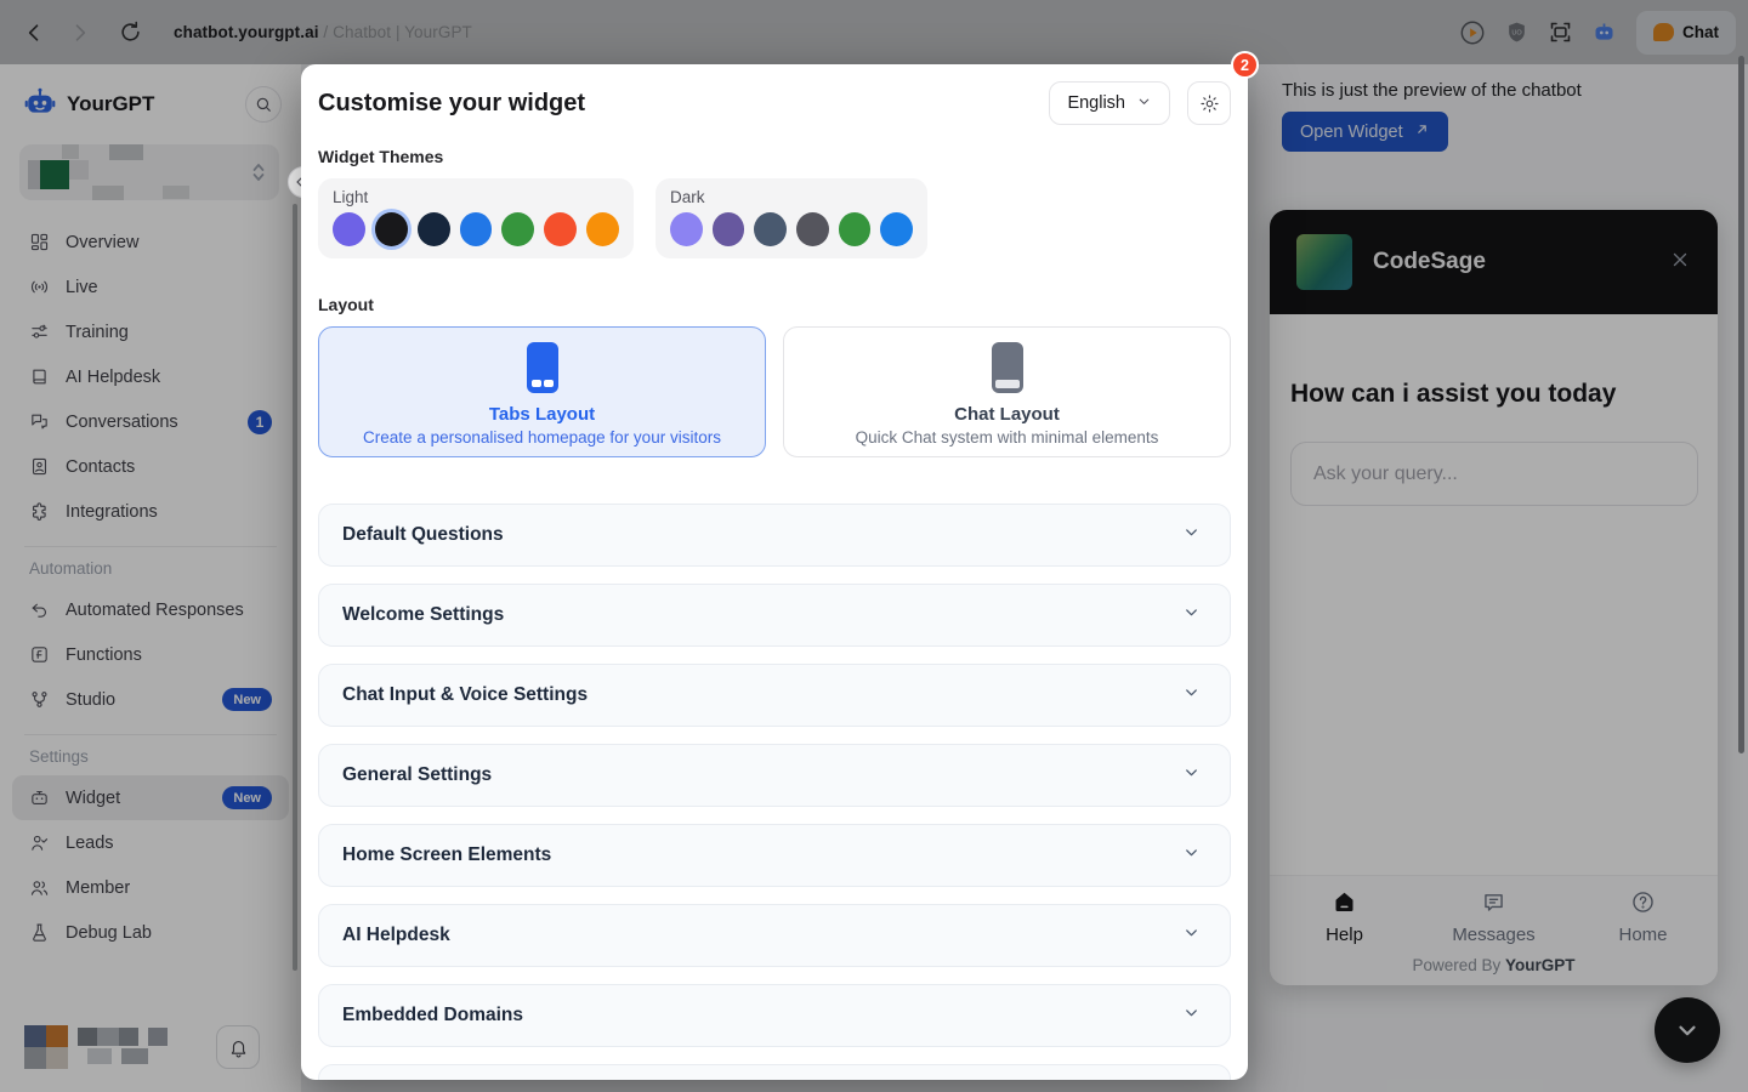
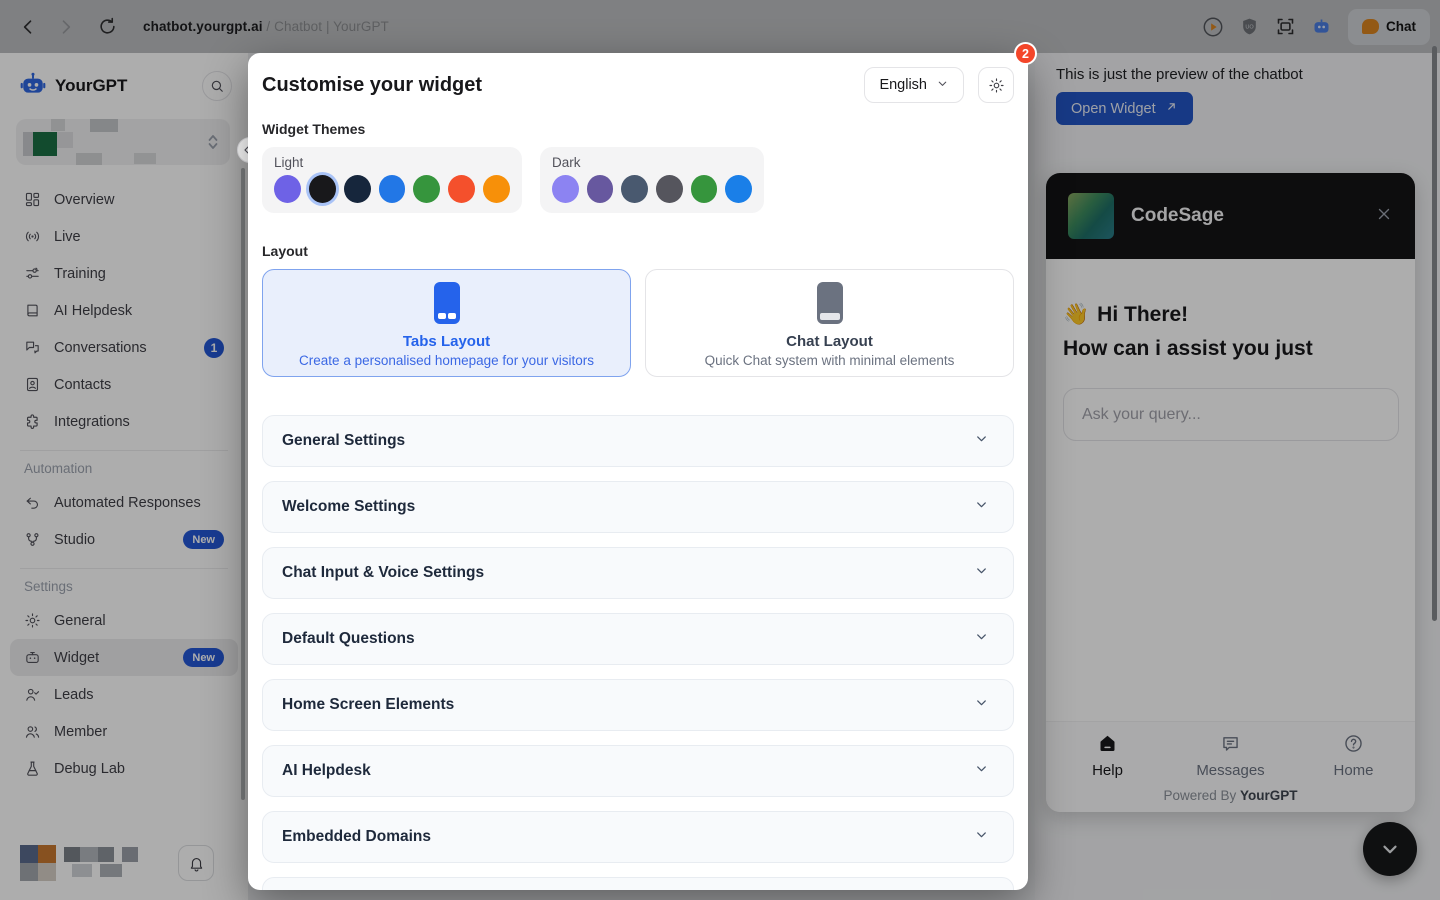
  chatbot.yourgpt.ai / Chatbot | YourGPT
  Chat
  YourGPT
  Overview
  Live
  Training
  AI Helpdesk
  Conversations
  1
  Contacts
  Integrations
  Automation
  Automated Responses
- Functions
  Studio
  New
  Settings
+ General
  Widget
  New
  Leads
  Member
  Debug Lab
  This is just the preview of the chatbot
  Open Widget
  CodeSage
+ 👋
+ Hi There!
- How can i assist you today
+ How can i assist you just
  Ask your query...
  Help
  Messages
  Home
  Powered By YourGPT
  Customise your widget
  English
  Widget Themes
  Light
  Dark
  Layout
  Tabs Layout
  Create a personalised homepage for your visitors
  Chat Layout
  Quick Chat system with minimal elements
- Default Questions
+ General Settings
  Welcome Settings
  Chat Input & Voice Settings
- General Settings
+ Default Questions
  Home Screen Elements
  AI Helpdesk
  Embedded Domains
  2
